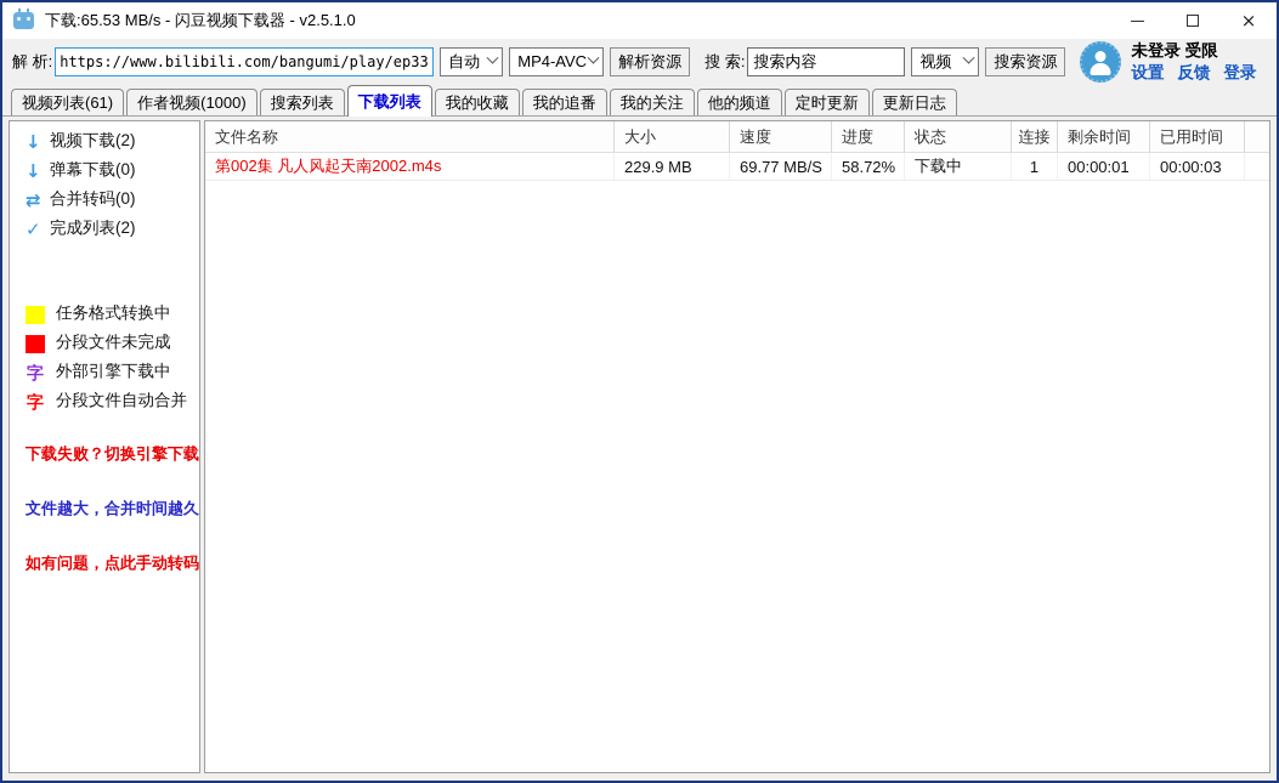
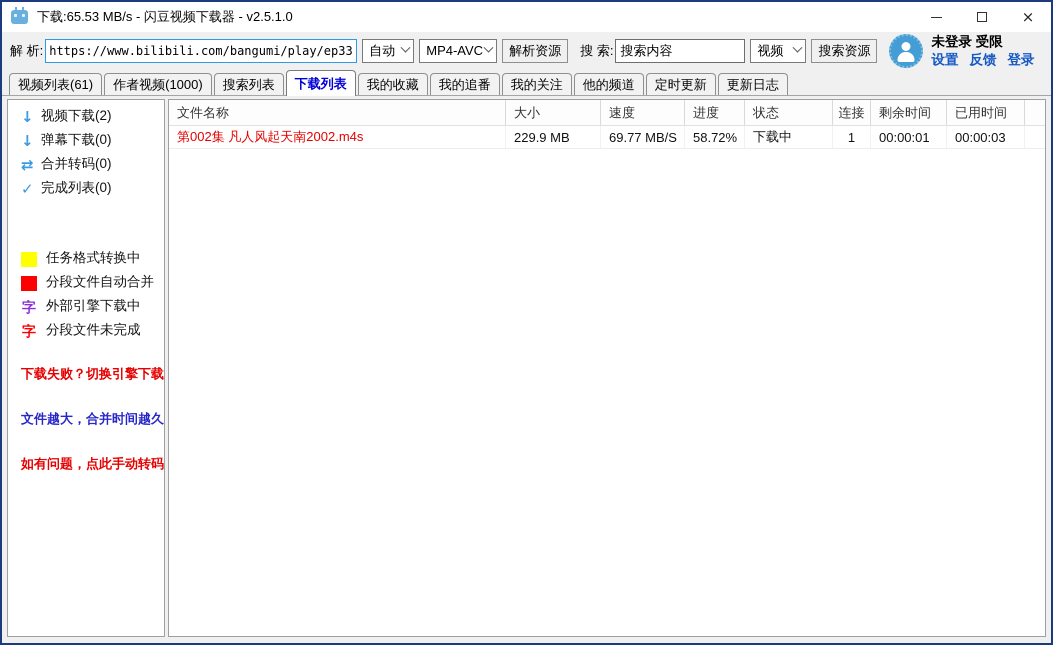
  下载:65.53 MB/s - 闪豆视频下载器 - v2.5.1.0
  ×
  解 析:
  https://www.bilibili.com/bangumi/play/ep33
  自动
  MP4-AVC
  解析资源
  搜 索:
  搜索内容
  视频
  搜索资源
  未登录 受限
  设置
  反馈
  登录
  视频列表(61)
  作者视频(1000)
  搜索列表
  下载列表
  我的收藏
  我的追番
  我的关注
  他的频道
  定时更新
  更新日志
  ↓
  视频下载(2)
  ↓
  弹幕下载(0)
  ⇄
  合并转码(0)
  ✓
- 完成列表(2)
+ 完成列表(0)
  任务格式转换中
- 分段文件未完成
+ 分段文件自动合并
  字
  外部引擎下载中
  字
- 分段文件自动合并
+ 分段文件未完成
  下载失败？切换引擎下载
  文件越大，合并时间越久
  如有问题，点此手动转码
  文件名称
  大小
  速度
  进度
  状态
  连接
  剩余时间
  已用时间
  第002集 凡人风起天南2002.m4s
  229.9 MB
  69.77 MB/S
  58.72%
  下载中
  1
  00:00:01
  00:00:03
